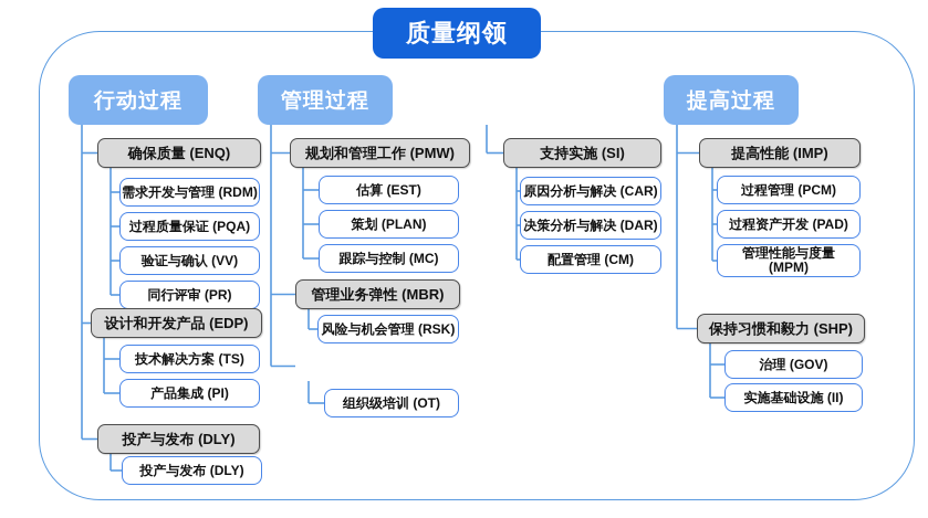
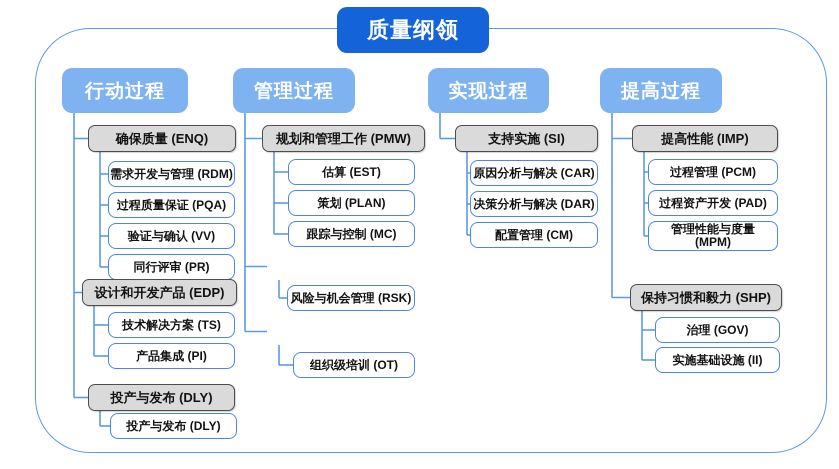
  质量纲领
  行动过程
  管理过程
+ 实现过程
  提高过程
  确保质量 (ENQ)
  需求开发与管理 (RDM)
  过程质量保证 (PQA)
  验证与确认 (VV)
  同行评审 (PR)
  设计和开发产品 (EDP)
  技术解决方案 (TS)
  产品集成 (PI)
  投产与发布 (DLY)
  投产与发布 (DLY)
  规划和管理工作 (PMW)
  估算 (EST)
  策划 (PLAN)
  跟踪与控制 (MC)
- 管理业务弹性 (MBR)
  风险与机会管理 (RSK)
  组织级培训 (OT)
  支持实施 (SI)
  原因分析与解决 (CAR)
  决策分析与解决 (DAR)
  配置管理 (CM)
  提高性能 (IMP)
  过程管理 (PCM)
  过程资产开发 (PAD)
  管理性能与度量
  (MPM)
  保持习惯和毅力 (SHP)
  治理 (GOV)
  实施基础设施 (II)
